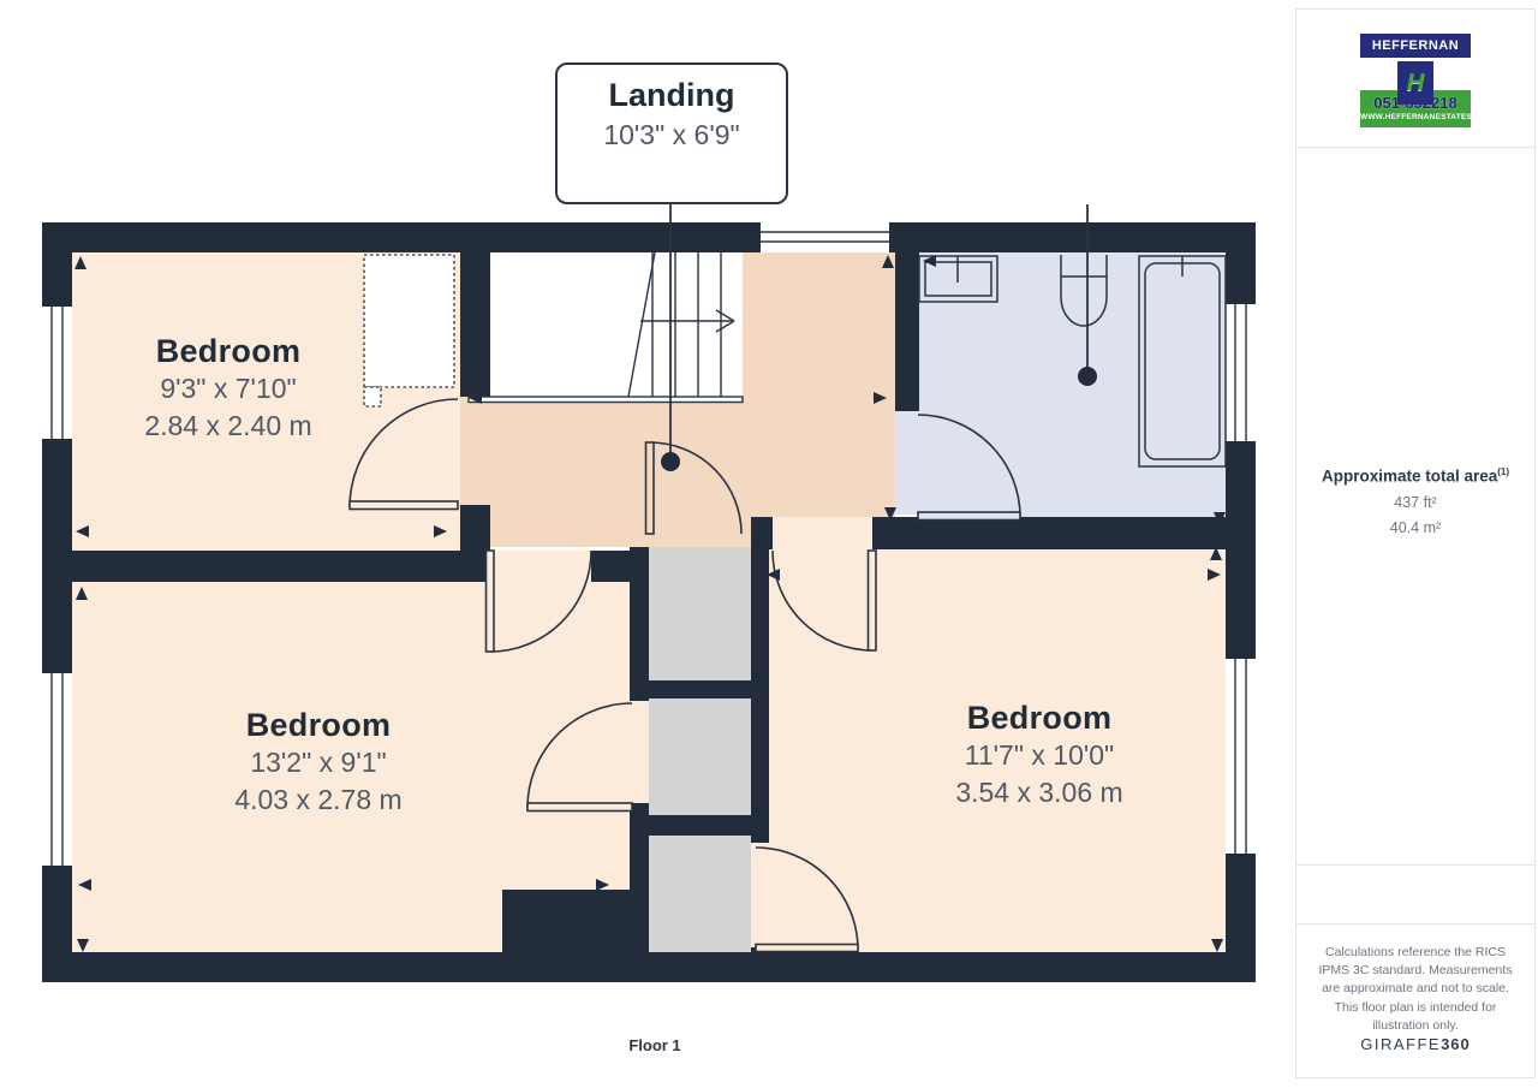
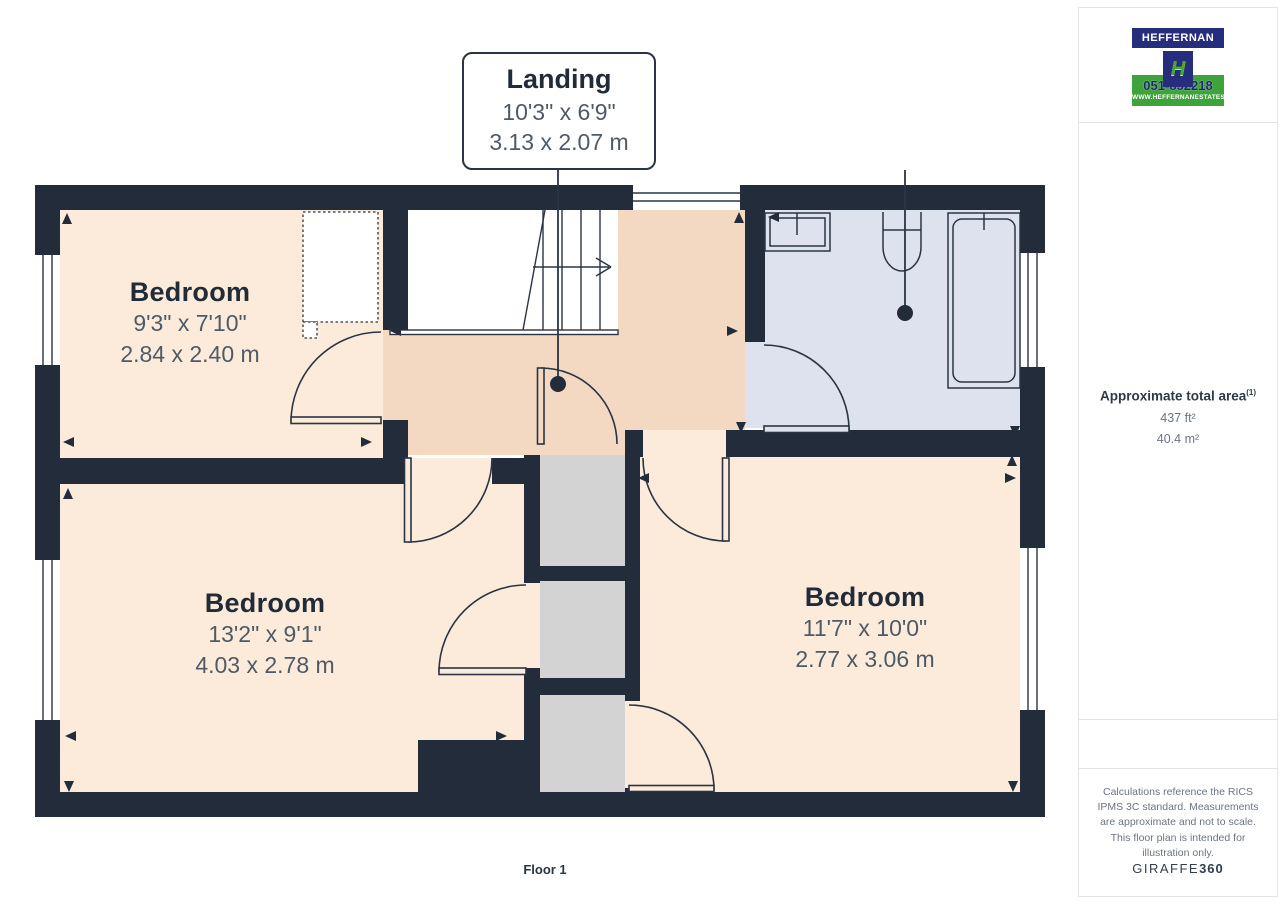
  Bedroom
  9'3" x 7'10"
  2.84 x 2.40 m
  Bedroom
  13'2" x 9'1"
  4.03 x 2.78 m
  Bedroom
  11'7" x 10'0"
- 3.54 x 3.06 m
+ 2.77 x 3.06 m
  Landing
  10'3" x 6'9"
+ 3.13 x 2.07 m
  Floor 1
  HEFFERNAN
  H
  Approximate total area(1)
  437 ft²
  40.4 m²
  Calculations reference the RICS IPMS 3C standard. Measurements are approximate and not to scale. This floor plan is intended for illustration only.
  GIRAFFE360
